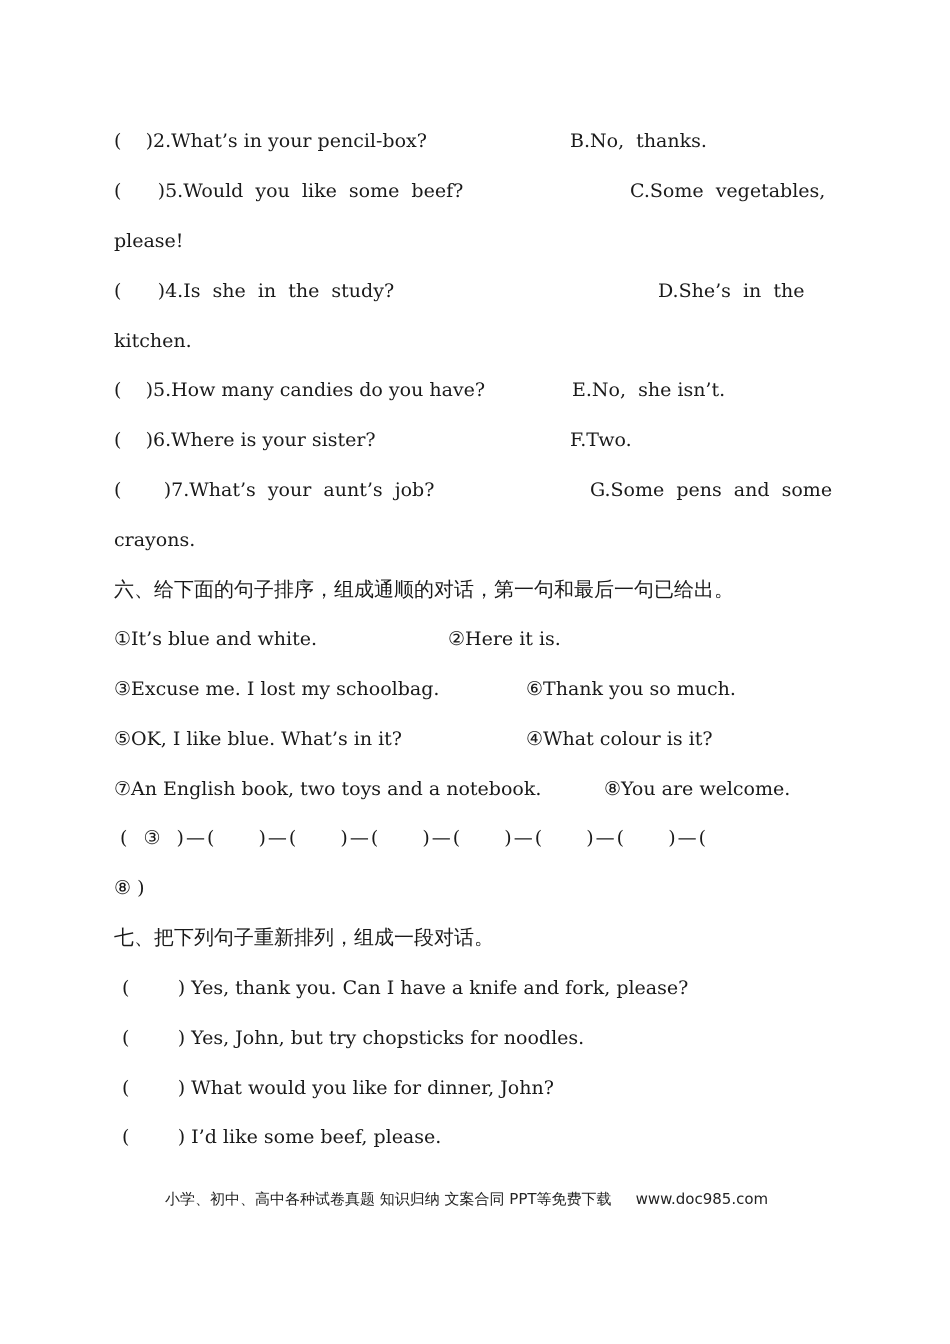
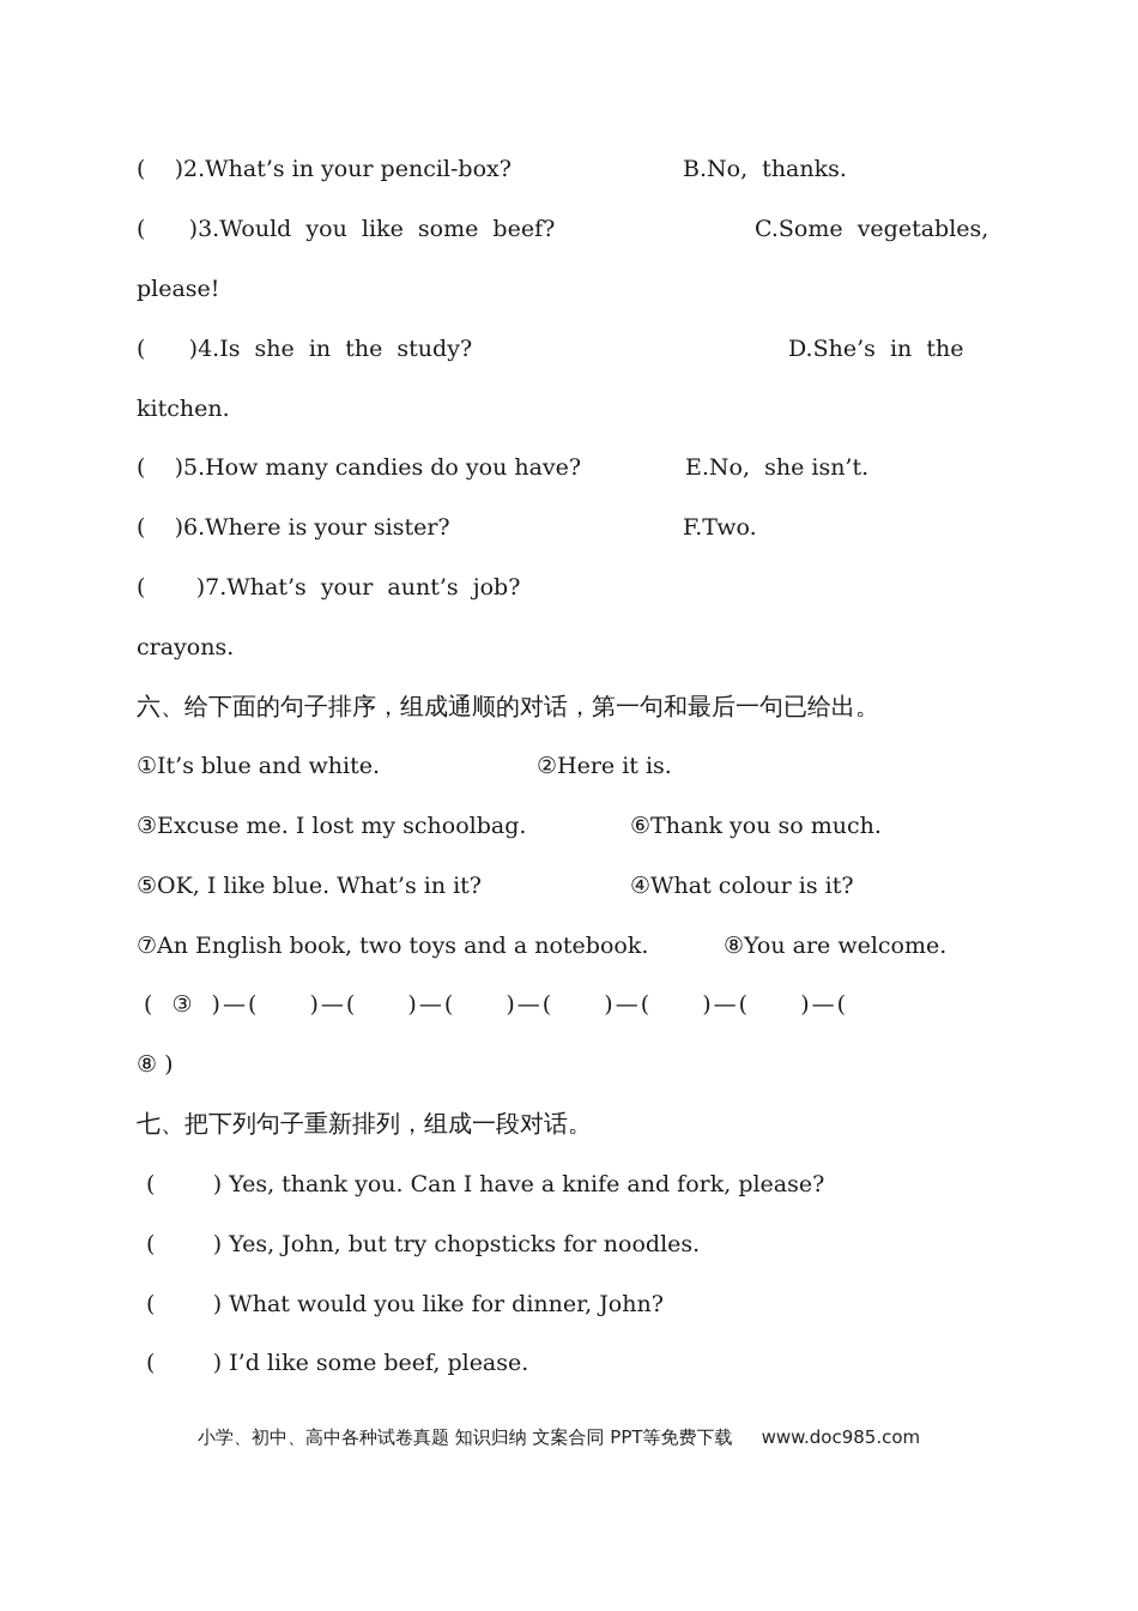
  ( )2.What’s in your pencil-box?
  B.No, thanks.
- ( )5.Would you like some beef?
+ ( )3.Would you like some beef?
  C.Some vegetables,
  please!
  ( )4.Is she in the study?
  D.She’s in the
  kitchen.
  ( )5.How many candies do you have?
  E.No, she isn’t.
  ( )6.Where is your sister?
  F.Two.
  ( )7.What’s your aunt’s job?
- G.Some pens and some
  crayons.
  六、给下面的句子排序，组成通顺的对话，第一句和最后一句已给出。
  ①It’s blue and white.
  ②Here it is.
  ③Excuse me. I lost my schoolbag.
  ⑥Thank you so much.
  ⑤OK, I like blue. What’s in it?
  ④What colour is it?
  ⑦An English book, two toys and a notebook.
  ⑧You are welcome.
  ( ③ )—( )—( )—( )—( )—( )—( )—(
  ⑧ )
  七、把下列句子重新排列，组成一段对话。
  ( ) Yes, thank you. Can I have a knife and fork, please?
  ( ) Yes, John, but try chopsticks for noodles.
  ( ) What would you like for dinner, John?
  ( ) I’d like some beef, please.
  小学、初中、高中各种试卷真题 知识归纳 文案合同 PPT等免费下载 www.doc985.com
